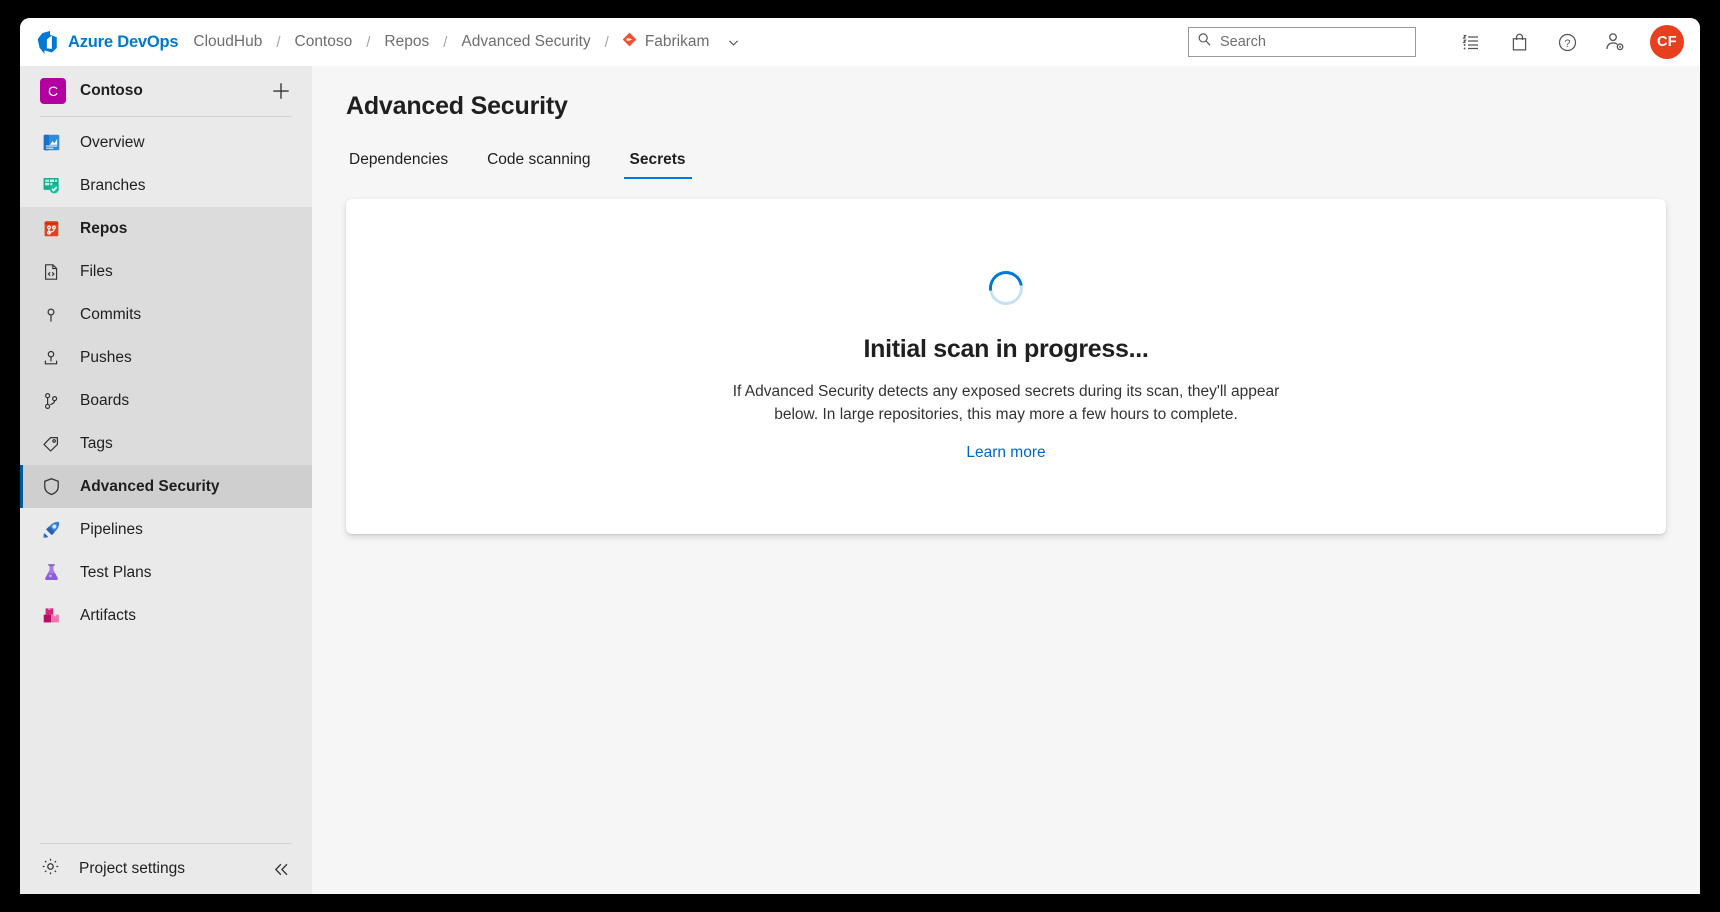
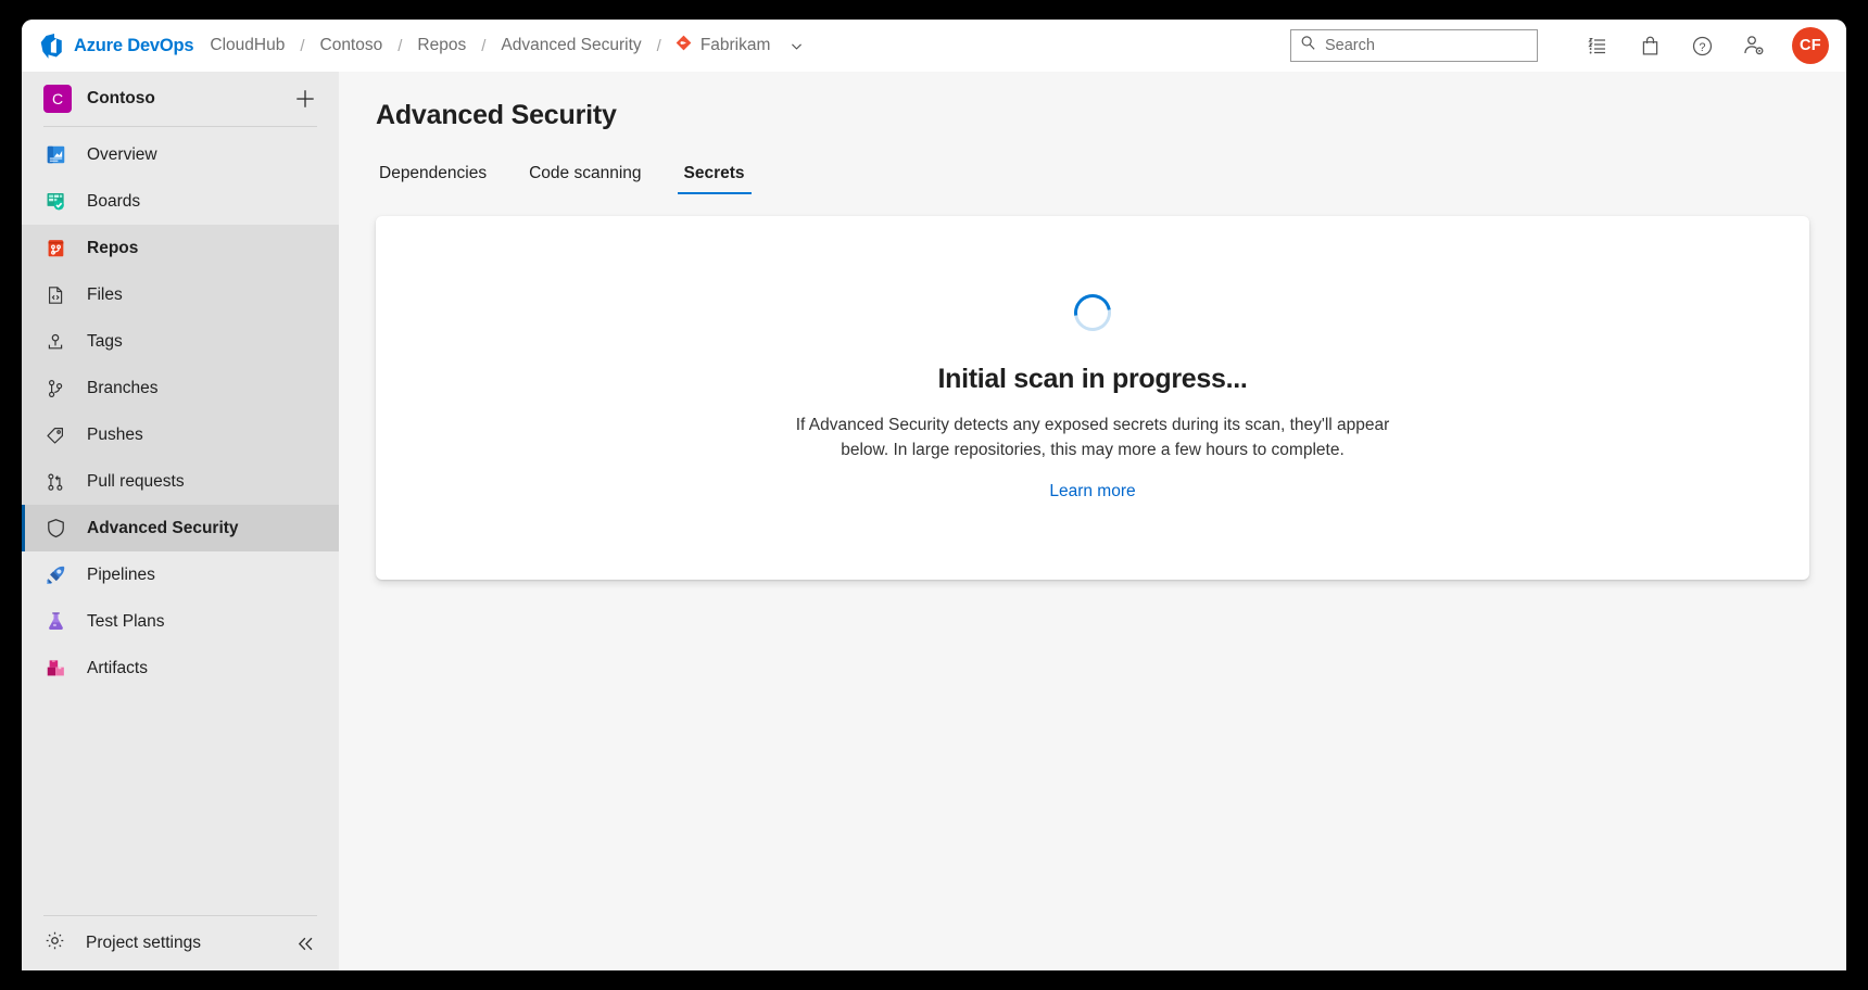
  Azure DevOps
  CloudHub
  /
  Contoso
  /
  Repos
  /
  Advanced Security
  /
  Fabrikam
  Search
  ?
  CF
  C
  Contoso
  Overview
- Branches
+ Boards
  Repos
  Files
- Commits
- Pushes
+ Tags
- Boards
+ Branches
- Tags
+ Pushes
+ Pull requests
  Advanced Security
  Pipelines
  Test Plans
  Artifacts
  Project settings
  Advanced Security
  Dependencies
  Code scanning
  Secrets
  Initial scan in progress...
  If Advanced Security detects any exposed secrets during its scan, they'll appear below. In large repositories, this may more a few hours to complete.
  Learn more
